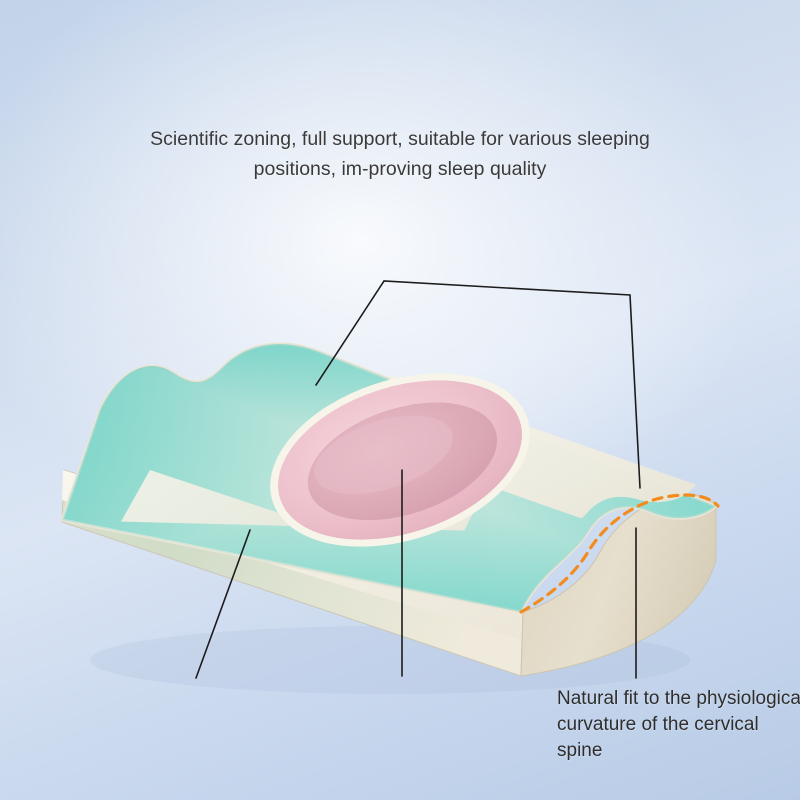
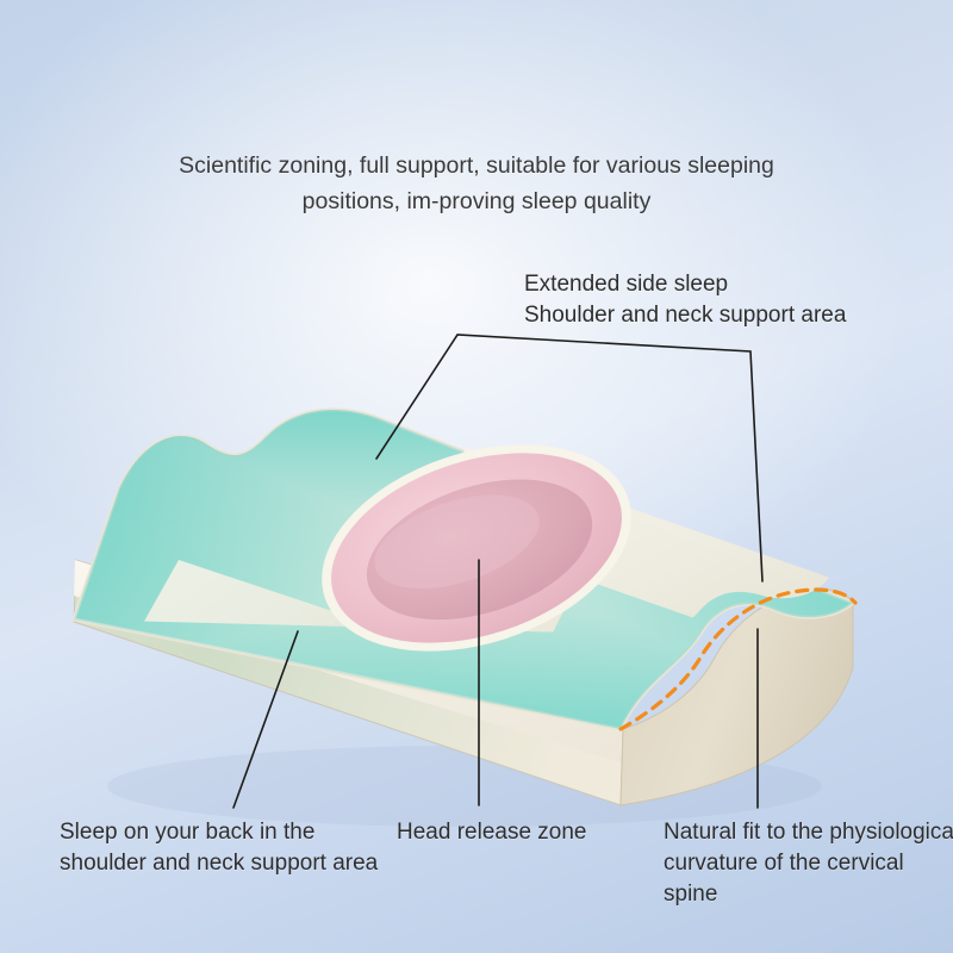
  Scientific zoning, full support, suitable for various sleeping positions, im-proving sleep quality
+ Extended side sleep
+ Shoulder and neck support area
+ Sleep on your back in the shoulder and neck support area
+ Head release zone
  Natural fit to the physiologica curvature of the cervical spine
